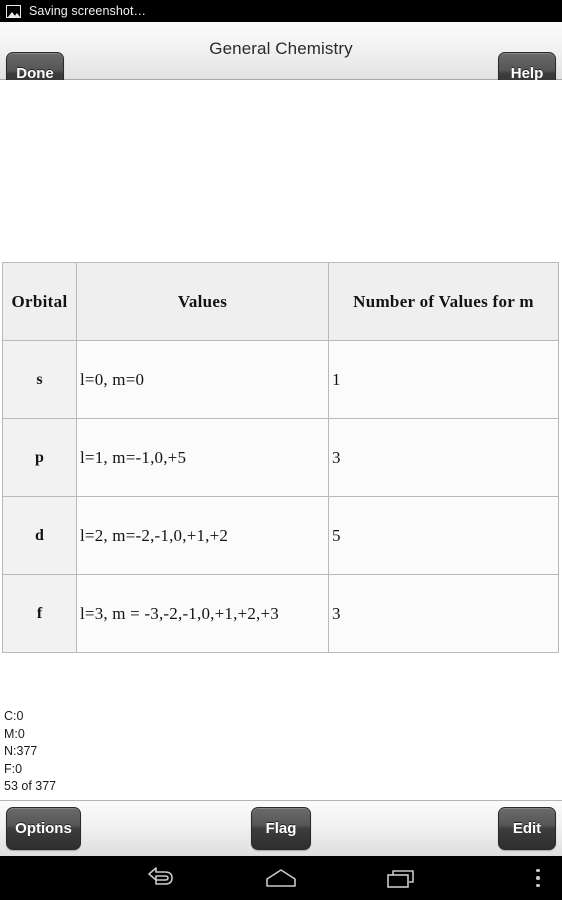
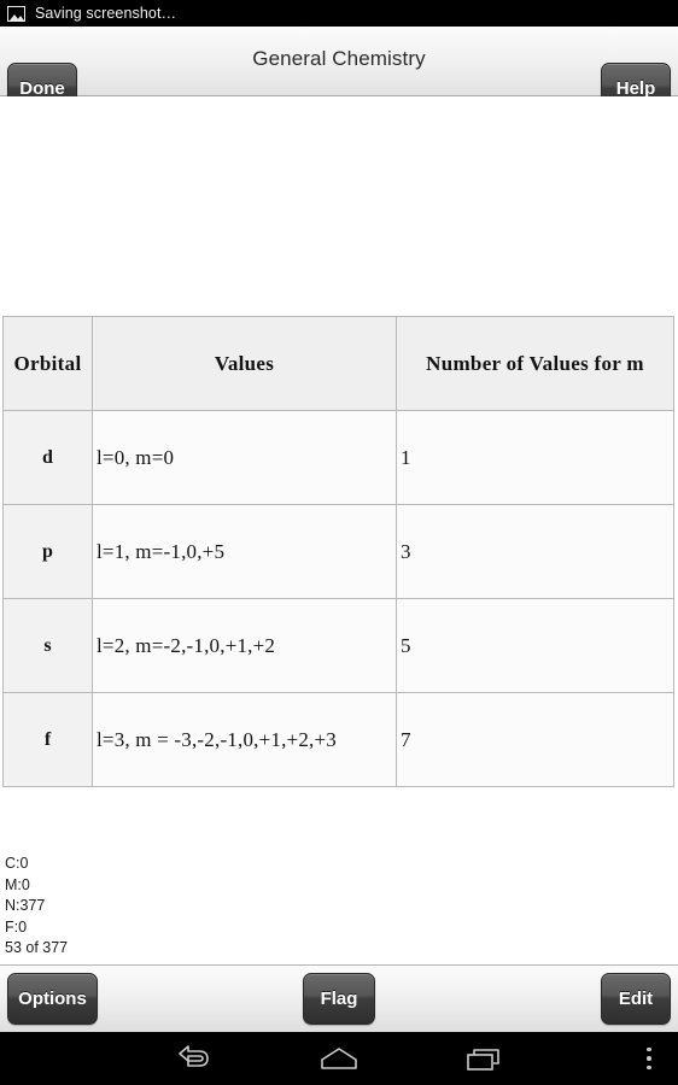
  Saving screenshot…
  Done
  General Chemistry
  Help
  Orbital	Values	Number of Values for m
- s	l=0, m=0	1
+ d	l=0, m=0	1
  p	l=1, m=-1,0,+5	3
- d	l=2, m=-2,-1,0,+1,+2	5
+ s	l=2, m=-2,-1,0,+1,+2	5
- f	l=3, m = -3,-2,-1,0,+1,+2,+3	3
+ f	l=3, m = -3,-2,-1,0,+1,+2,+3	7
  C:0
  M:0
  N:377
  F:0
  53 of 377
  Options
  Flag
  Edit
